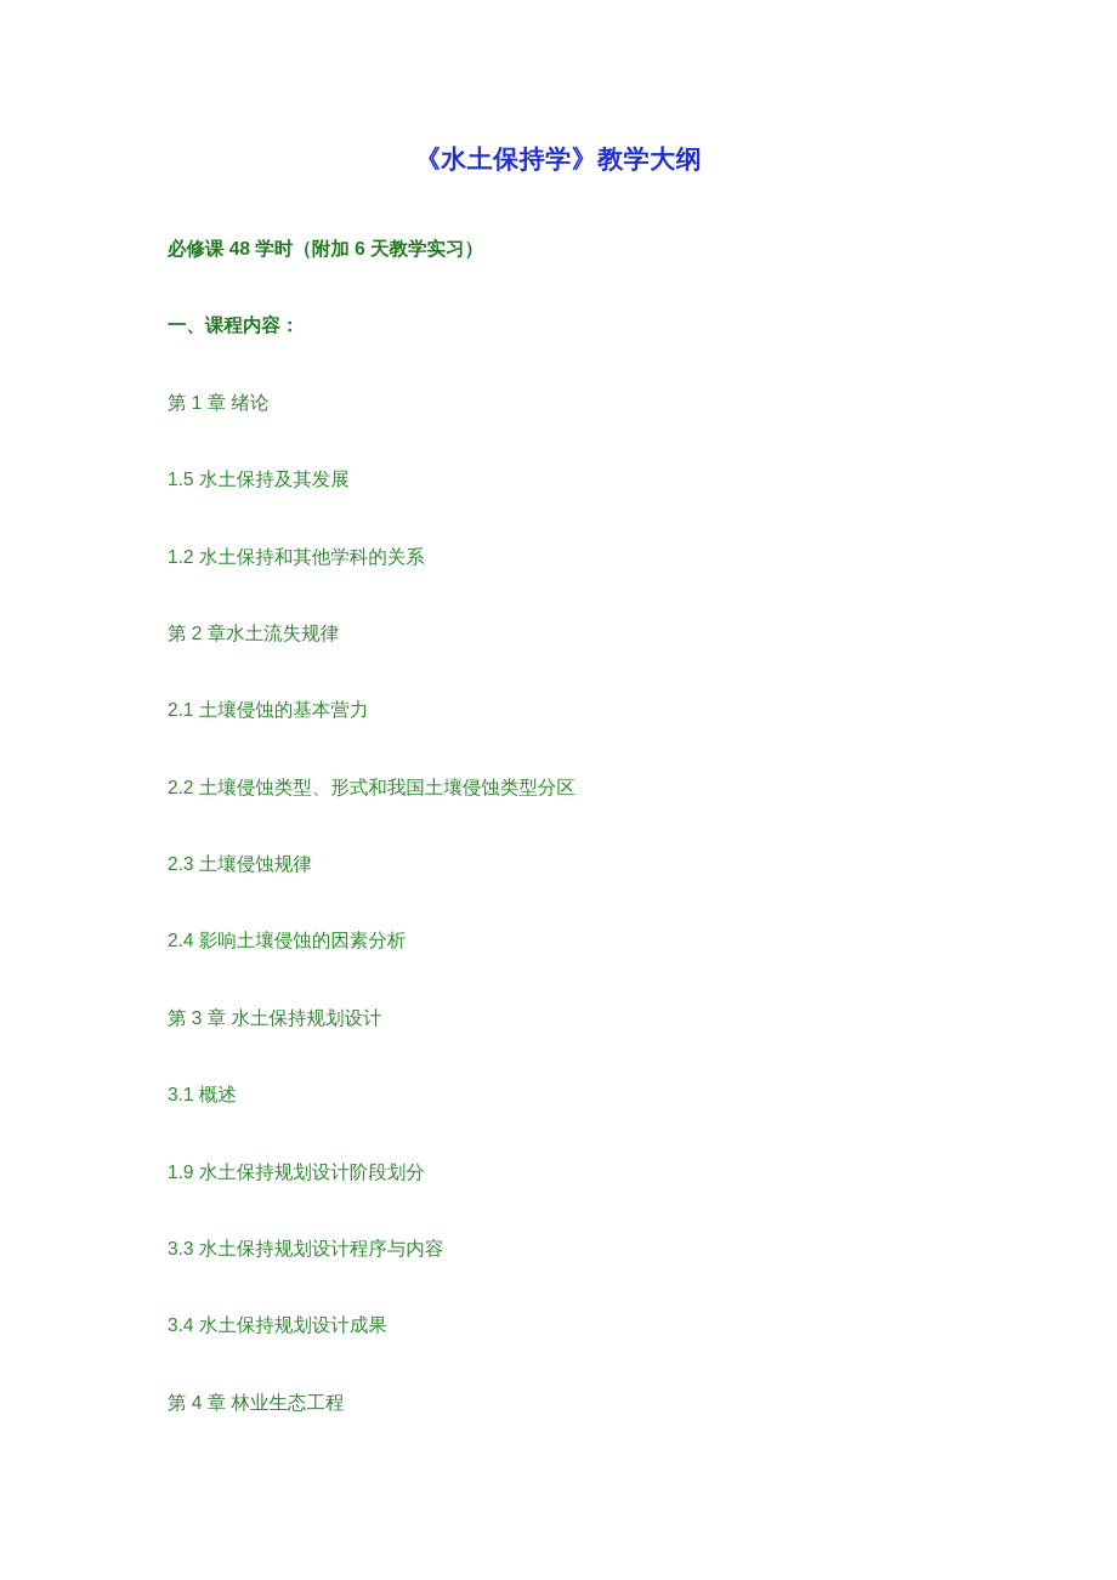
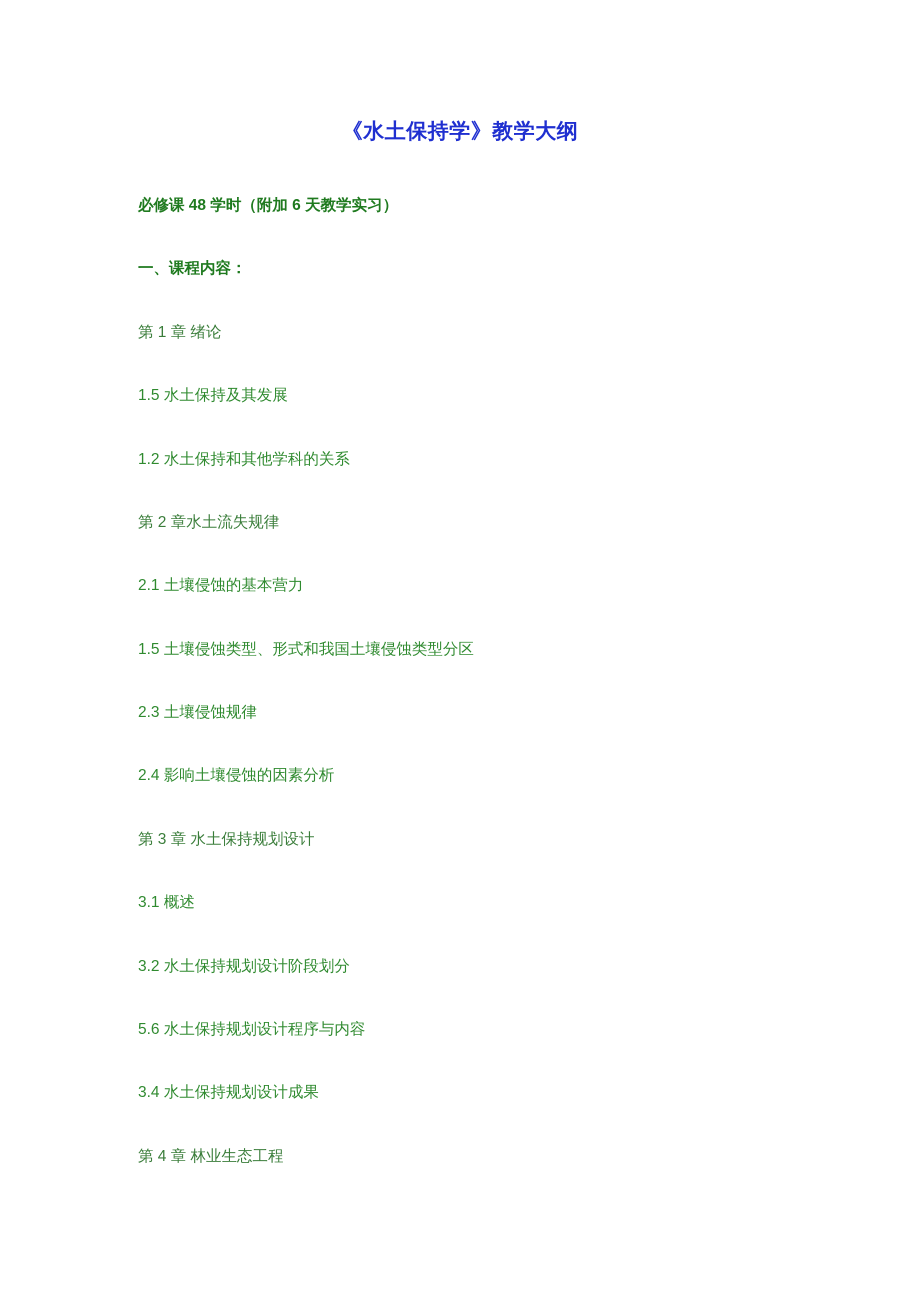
  《水土保持学》教学大纲
  必修课 48 学时（附加 6 天教学实习）
  一、课程内容：
  第 1 章 绪论
  1.5 水土保持及其发展
  1.2 水土保持和其他学科的关系
  第 2 章水土流失规律
  2.1 土壤侵蚀的基本营力
- 2.2 土壤侵蚀类型、形式和我国土壤侵蚀类型分区
+ 1.5 土壤侵蚀类型、形式和我国土壤侵蚀类型分区
  2.3 土壤侵蚀规律
  2.4 影响土壤侵蚀的因素分析
  第 3 章 水土保持规划设计
  3.1 概述
- 1.9 水土保持规划设计阶段划分
+ 3.2 水土保持规划设计阶段划分
- 3.3 水土保持规划设计程序与内容
+ 5.6 水土保持规划设计程序与内容
  3.4 水土保持规划设计成果
  第 4 章 林业生态工程
